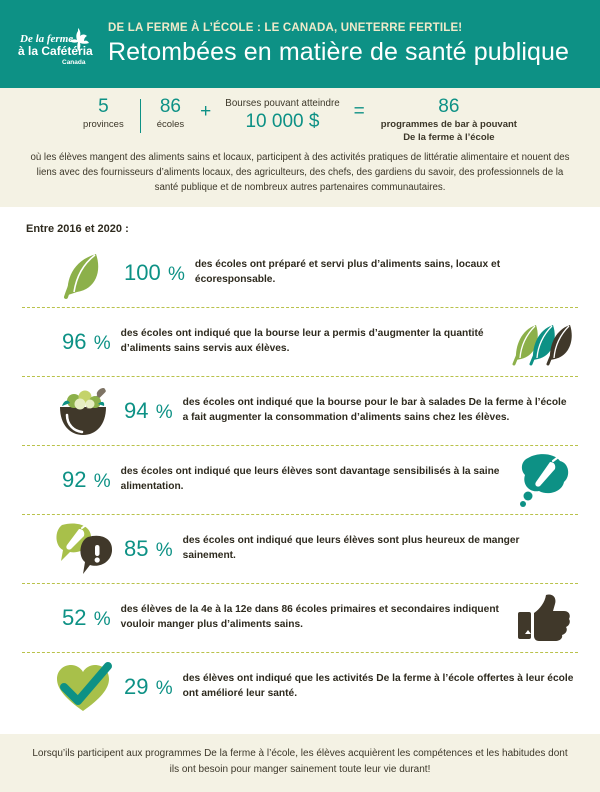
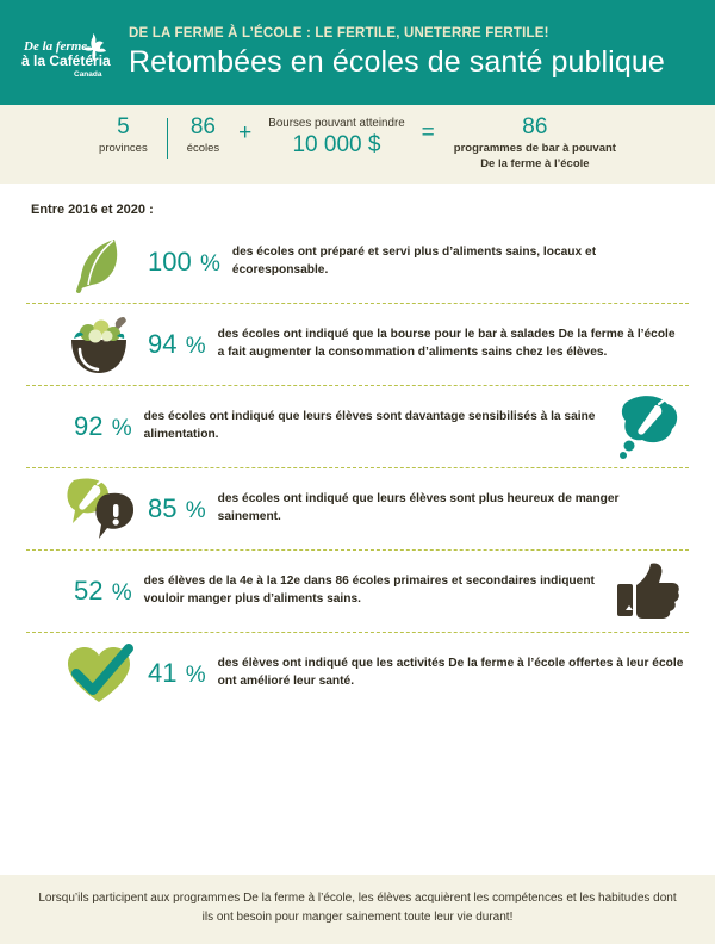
  De la ferme
  à la Cafétéria
- DE LA FERME À L’ÉCOLE : LE CANADA, UNETERRE FERTILE!
+ DE LA FERME À L’ÉCOLE : LE FERTILE, UNETERRE FERTILE!
- Retombées en matière de santé publique
+ Retombées en écoles de santé publique
  5
  provinces
  86
  écoles
  +
  Bourses pouvant atteindre
  10 000 $
  =
  86
  programmes de bar à pouvant
  De la ferme à l’école
- où les élèves mangent des aliments sains et locaux, participent à des activités pratiques de littératie alimentaire et nouent des liens avec des fournisseurs d’aliments locaux, des agriculteurs, des chefs, des gardiens du savoir, des professionnels de la santé publique et de nombreux autres partenaires communautaires.
  Entre 2016 et 2020 :
  100 %
  des écoles ont préparé et servi plus d’aliments sains, locaux et écoresponsable.
- 96 %
- des écoles ont indiqué que la bourse leur a permis d’augmenter la quantité d’aliments sains servis aux élèves.
  94 %
  des écoles ont indiqué que la bourse pour le bar à salades De la ferme à l’école a fait augmenter la consommation d’aliments sains chez les élèves.
  92 %
  des écoles ont indiqué que leurs élèves sont davantage sensibilisés à la saine alimentation.
  85 %
  des écoles ont indiqué que leurs élèves sont plus heureux de manger sainement.
  52 %
  des élèves de la 4e à la 12e dans 86 écoles primaires et secondaires indiquent vouloir manger plus d’aliments sains.
- 29 %
+ 41 %
  des élèves ont indiqué que les activités De la ferme à l’école offertes à leur école ont amélioré leur santé.
  Lorsqu’ils participent aux programmes De la ferme à l’école, les élèves acquièrent les compétences et les habitudes dont ils ont besoin pour manger sainement toute leur vie durant!
